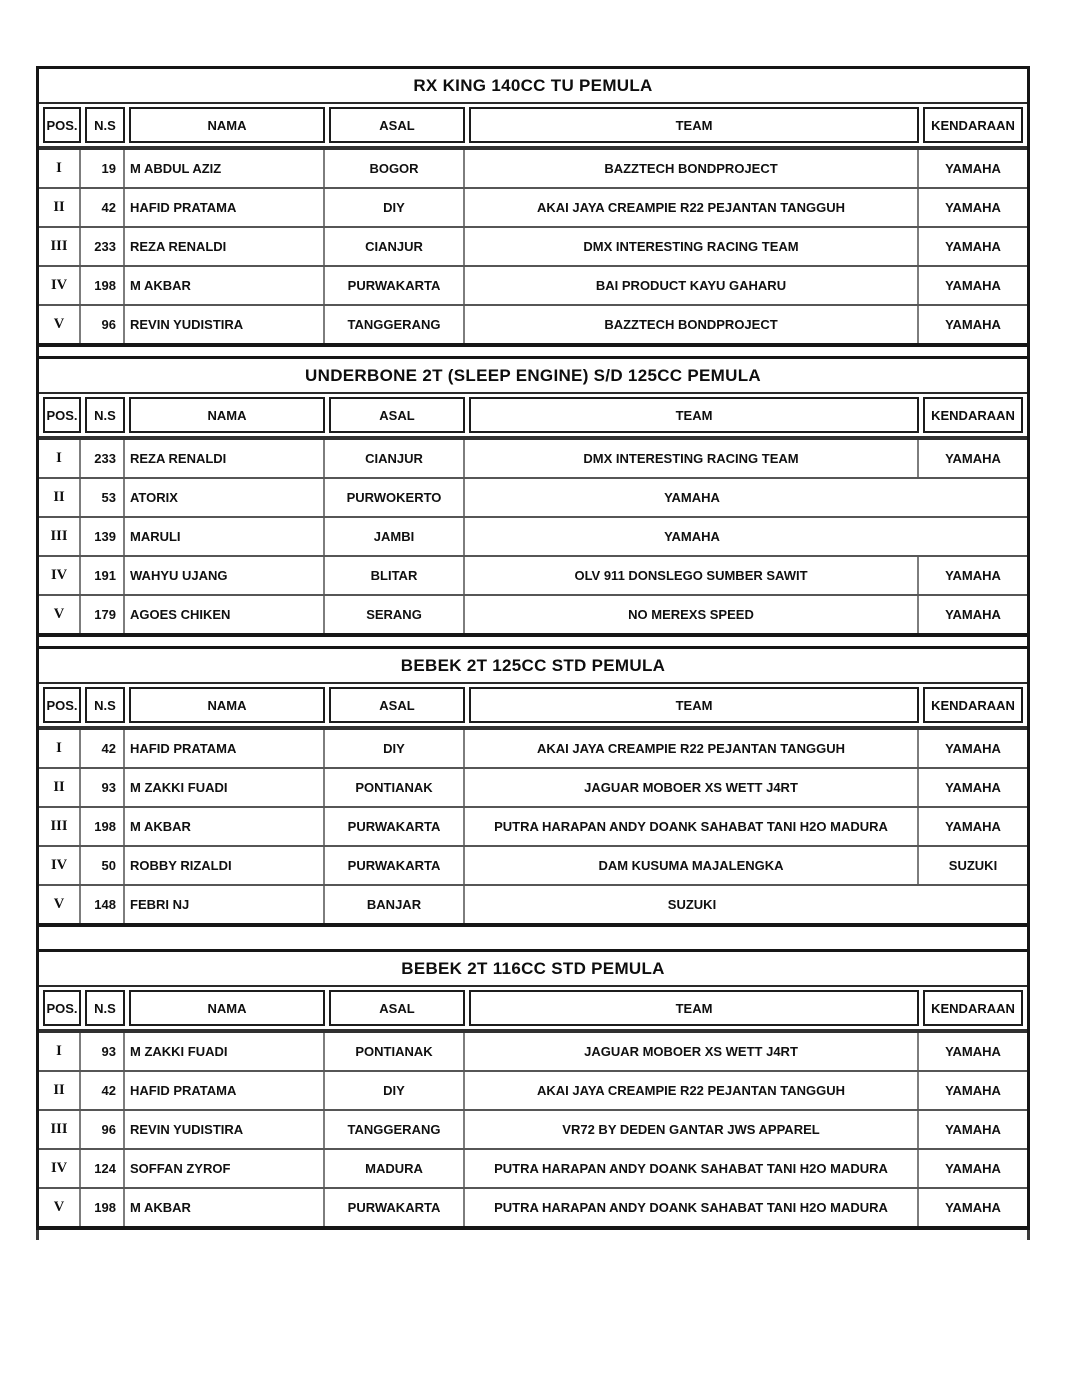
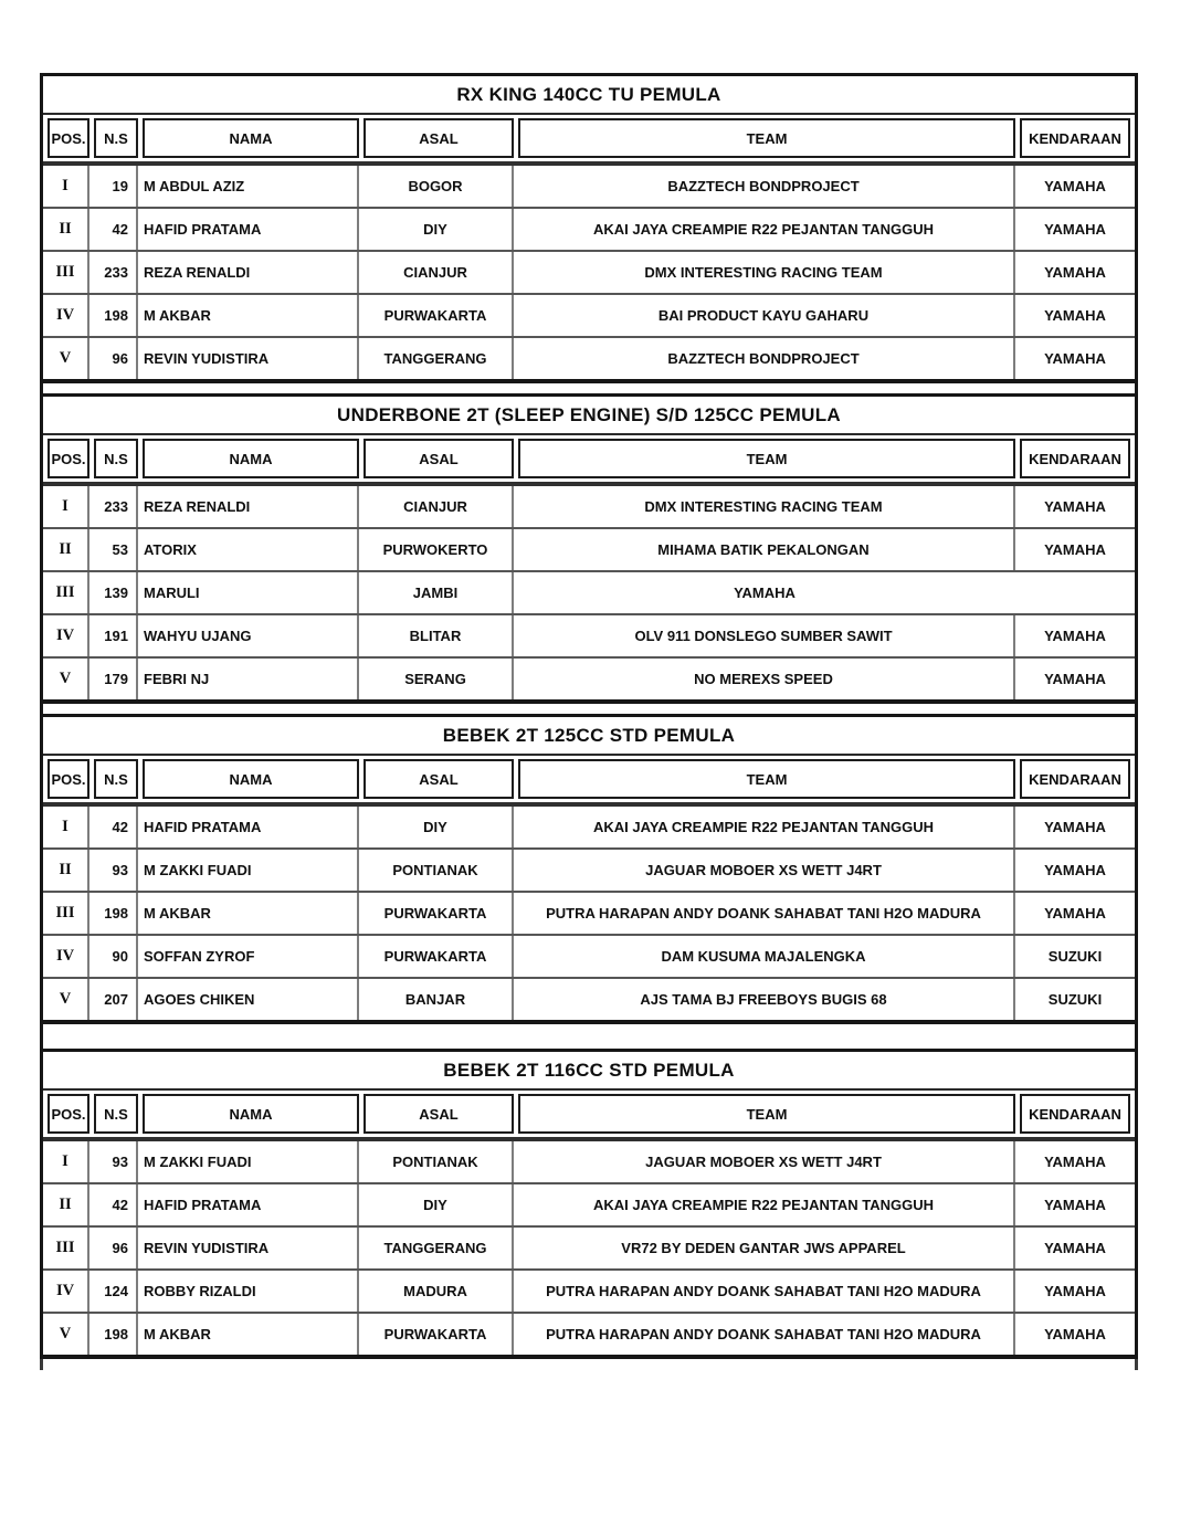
  RX KING 140CC TU PEMULA
  POS.
  N.S
  NAMA
  ASAL
  TEAM
  KENDARAAN
  I
  19
  M ABDUL AZIZ
  BOGOR
  BAZZTECH BONDPROJECT
  YAMAHA
  II
  42
  HAFID PRATAMA
  DIY
  AKAI JAYA CREAMPIE R22 PEJANTAN TANGGUH
  YAMAHA
  III
  233
  REZA RENALDI
  CIANJUR
  DMX INTERESTING RACING TEAM
  YAMAHA
  IV
  198
  M AKBAR
  PURWAKARTA
  BAI PRODUCT KAYU GAHARU
  YAMAHA
  V
  96
  REVIN YUDISTIRA
  TANGGERANG
  BAZZTECH BONDPROJECT
  YAMAHA
  UNDERBONE 2T (SLEEP ENGINE) S/D 125CC PEMULA
  POS.
  N.S
  NAMA
  ASAL
  TEAM
  KENDARAAN
  I
  233
  REZA RENALDI
  CIANJUR
  DMX INTERESTING RACING TEAM
  YAMAHA
  II
  53
  ATORIX
  PURWOKERTO
+ MIHAMA BATIK PEKALONGAN
  YAMAHA
  III
  139
  MARULI
  JAMBI
  YAMAHA
  IV
  191
  WAHYU UJANG
  BLITAR
  OLV 911 DONSLEGO SUMBER SAWIT
  YAMAHA
  V
  179
- AGOES CHIKEN
+ FEBRI NJ
  SERANG
  NO MEREXS SPEED
  YAMAHA
  BEBEK 2T 125CC STD PEMULA
  POS.
  N.S
  NAMA
  ASAL
  TEAM
  KENDARAAN
  I
  42
  HAFID PRATAMA
  DIY
  AKAI JAYA CREAMPIE R22 PEJANTAN TANGGUH
  YAMAHA
  II
  93
  M ZAKKI FUADI
  PONTIANAK
  JAGUAR MOBOER XS WETT J4RT
  YAMAHA
  III
  198
  M AKBAR
  PURWAKARTA
  PUTRA HARAPAN ANDY DOANK SAHABAT TANI H2O MADURA
  YAMAHA
  IV
- 50
+ 90
- ROBBY RIZALDI
+ SOFFAN ZYROF
  PURWAKARTA
  DAM KUSUMA MAJALENGKA
  SUZUKI
  V
- 148
+ 207
- FEBRI NJ
+ AGOES CHIKEN
  BANJAR
+ AJS TAMA BJ FREEBOYS BUGIS 68
  SUZUKI
  BEBEK 2T 116CC STD PEMULA
  POS.
  N.S
  NAMA
  ASAL
  TEAM
  KENDARAAN
  I
  93
  M ZAKKI FUADI
  PONTIANAK
  JAGUAR MOBOER XS WETT J4RT
  YAMAHA
  II
  42
  HAFID PRATAMA
  DIY
  AKAI JAYA CREAMPIE R22 PEJANTAN TANGGUH
  YAMAHA
  III
  96
  REVIN YUDISTIRA
  TANGGERANG
  VR72 BY DEDEN GANTAR JWS APPAREL
  YAMAHA
  IV
  124
- SOFFAN ZYROF
+ ROBBY RIZALDI
  MADURA
  PUTRA HARAPAN ANDY DOANK SAHABAT TANI H2O MADURA
  YAMAHA
  V
  198
  M AKBAR
  PURWAKARTA
  PUTRA HARAPAN ANDY DOANK SAHABAT TANI H2O MADURA
  YAMAHA
